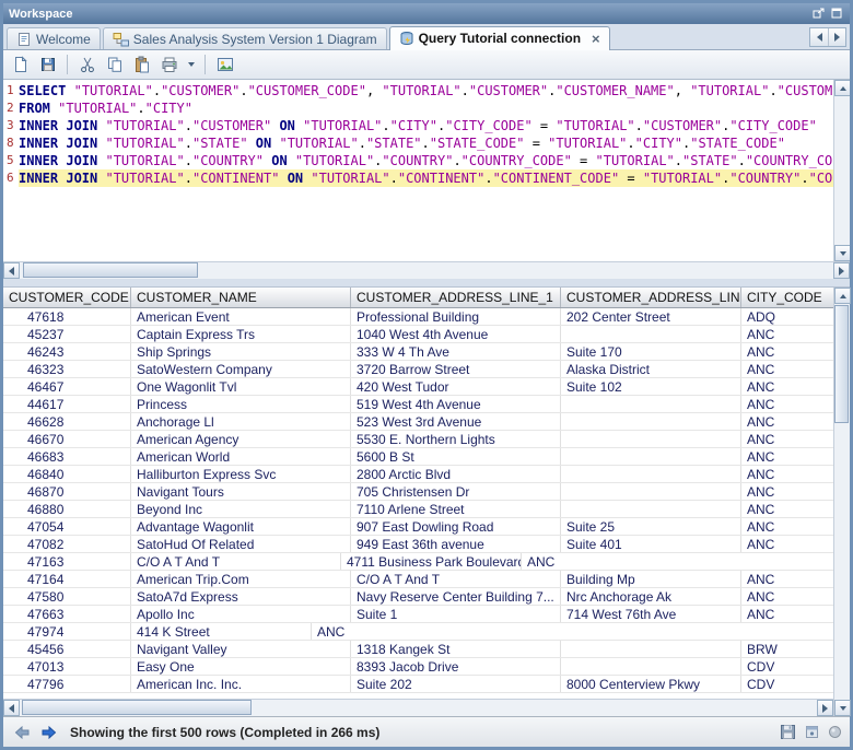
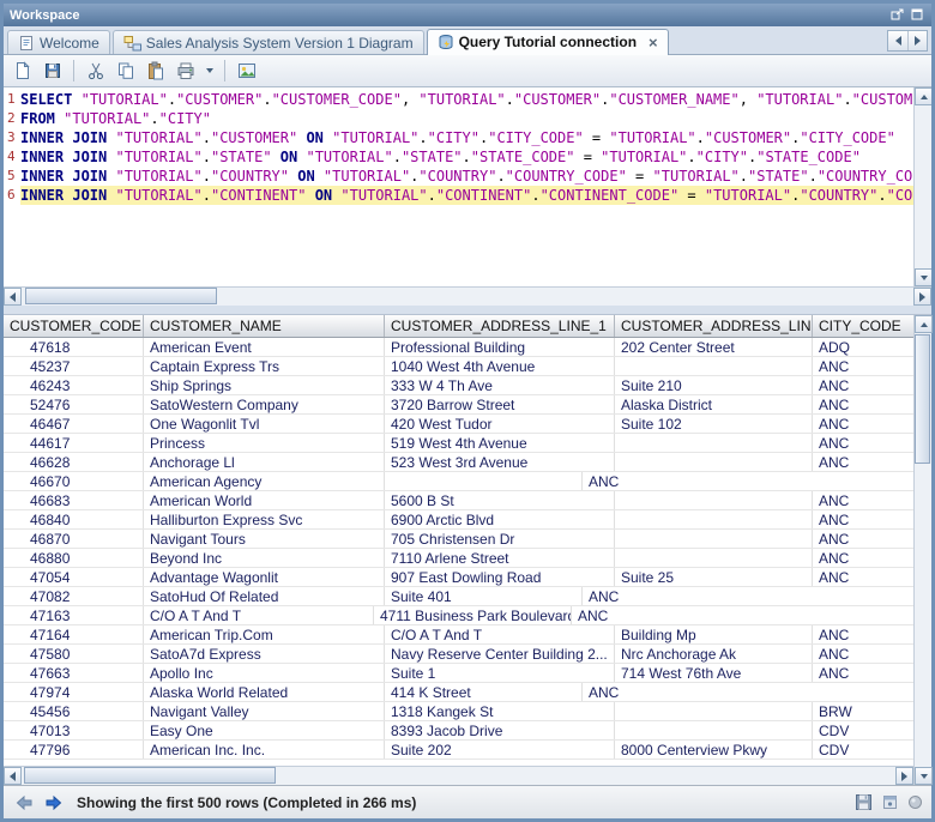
  Workspace
  Welcome
  Sales Analysis System Version 1 Diagram
  Query Tutorial connection
  ×
  1
  2
  3
- 8
+ 4
  5
  6
  SELECT "TUTORIAL"."CUSTOMER"."CUSTOMER_CODE", "TUTORIAL"."CUSTOMER"."CUSTOMER_NAME", "TUTORIAL"."CUSTOM
  FROM "TUTORIAL"."CITY"
  INNER JOIN "TUTORIAL"."CUSTOMER" ON "TUTORIAL"."CITY"."CITY_CODE" = "TUTORIAL"."CUSTOMER"."CITY_CODE"
  INNER JOIN "TUTORIAL"."STATE" ON "TUTORIAL"."STATE"."STATE_CODE" = "TUTORIAL"."CITY"."STATE_CODE"
  INNER JOIN "TUTORIAL"."COUNTRY" ON "TUTORIAL"."COUNTRY"."COUNTRY_CODE" = "TUTORIAL"."STATE"."COUNTRY_CO
  INNER JOIN "TUTORIAL"."CONTINENT" ON "TUTORIAL"."CONTINENT"."CONTINENT_CODE" = "TUTORIAL"."COUNTRY"."CO
  CUSTOMER_CODE
  CUSTOMER_NAME
  CUSTOMER_ADDRESS_LINE_1
  CUSTOMER_ADDRESS_LIN
  CITY_CODE
  47618
  American Event
  Professional Building
  202 Center Street
  ADQ
  45237
  Captain Express Trs
  1040 West 4th Avenue
  ANC
  46243
  Ship Springs
  333 W 4 Th Ave
- Suite 170
+ Suite 210
  ANC
- 46323
+ 52476
  SatoWestern Company
  3720 Barrow Street
  Alaska District
  ANC
  46467
  One Wagonlit Tvl
  420 West Tudor
  Suite 102
  ANC
  44617
  Princess
  519 West 4th Avenue
  ANC
  46628
  Anchorage Ll
  523 West 3rd Avenue
  ANC
  46670
  American Agency
- 5530 E. Northern Lights
  ANC
  46683
  American World
  5600 B St
  ANC
  46840
  Halliburton Express Svc
- 2800 Arctic Blvd
+ 6900 Arctic Blvd
  ANC
  46870
  Navigant Tours
  705 Christensen Dr
  ANC
  46880
  Beyond Inc
  7110 Arlene Street
  ANC
  47054
  Advantage Wagonlit
  907 East Dowling Road
  Suite 25
  ANC
  47082
  SatoHud Of Related
- 949 East 36th avenue
  Suite 401
  ANC
  47163
  C/O A T And T
  4711 Business Park Boulevard
  ANC
  47164
  American Trip.Com
  C/O A T And T
  Building Mp
  ANC
  47580
  SatoA7d Express
- Navy Reserve Center Building 7...
+ Navy Reserve Center Building 2...
  Nrc Anchorage Ak
  ANC
  47663
  Apollo Inc
  Suite 1
  714 West 76th Ave
  ANC
  47974
+ Alaska World Related
  414 K Street
  ANC
  45456
  Navigant Valley
  1318 Kangek St
  BRW
  47013
  Easy One
  8393 Jacob Drive
  CDV
  47796
  American Inc. Inc.
  Suite 202
  8000 Centerview Pkwy
  CDV
  Showing the first 500 rows (Completed in 266 ms)
